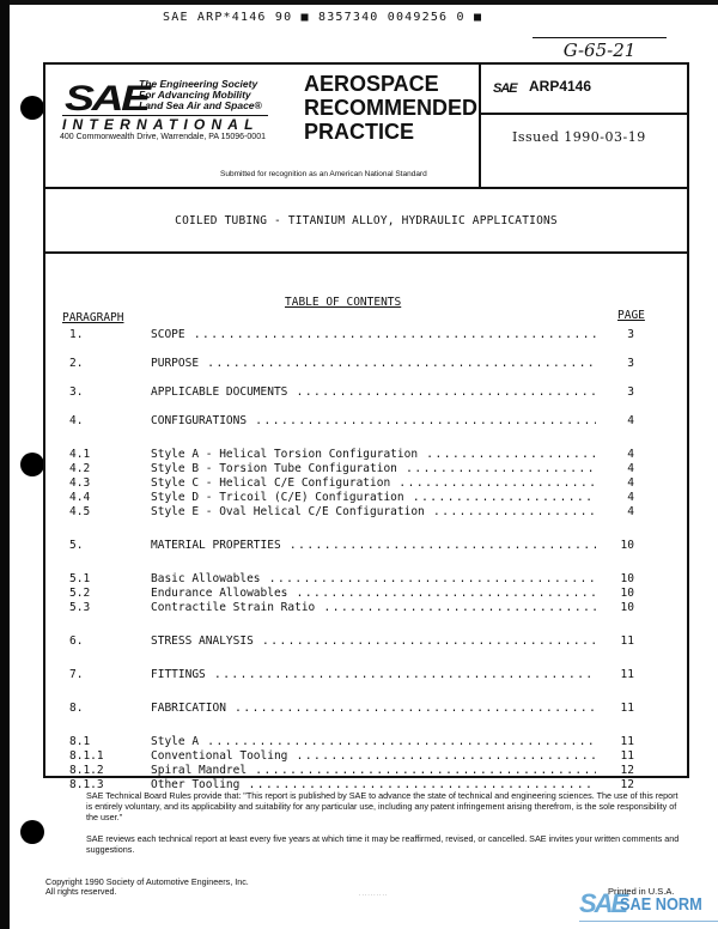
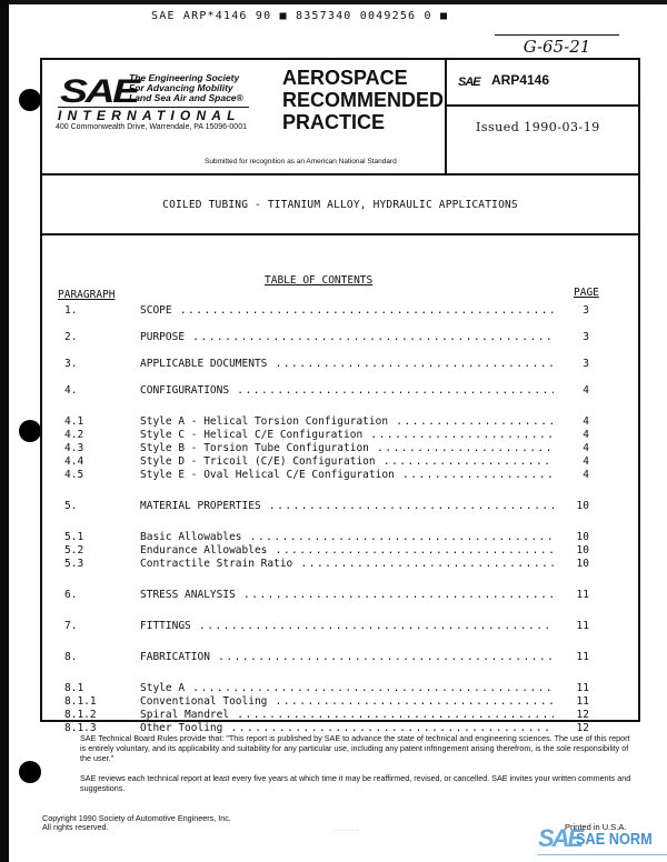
  SAE ARP*4146 90 ■ 8357340 0049256 0 ■
  G-65-21
  SAE
  The Engineering Society
  For Advancing Mobility
  Land Sea Air and Space®
  INTERNATIONAL
  AEROSPACE
  RECOMMENDED
  PRACTICE
  SAE
  ARP4146
  Issued 1990-03-19
  COILED TUBING - TITANIUM ALLOY, HYDRAULIC APPLICATIONS
  TABLE OF CONTENTS
  PARAGRAPH
  PAGE
  1.
  SCOPE
  3
  2.
  PURPOSE
  3
  3.
  APPLICABLE DOCUMENTS
  3
  4.
  CONFIGURATIONS
  4
  4.1
  Style A - Helical Torsion Configuration
  4
  4.2
- Style B - Torsion Tube Configuration
+ Style C - Helical C/E Configuration
  4
  4.3
- Style C - Helical C/E Configuration
+ Style B - Torsion Tube Configuration
  4
  4.4
  Style D - Tricoil (C/E) Configuration
  4
  4.5
  Style E - Oval Helical C/E Configuration
  4
  5.
  MATERIAL PROPERTIES
  10
  5.1
  Basic Allowables
  10
  5.2
  Endurance Allowables
  10
  5.3
  Contractile Strain Ratio
  10
  6.
  STRESS ANALYSIS
  11
  7.
  FITTINGS
  11
  8.
  FABRICATION
  11
  8.1
  Style A
  11
  8.1.1
  Conventional Tooling
  11
  8.1.2
  Spiral Mandrel
  12
  8.1.3
  Other Tooling
  12
  SAE Technical Board Rules provide that: "This report is published by SAE to advance the state of technical and engineering sciences. The use of this report is entirely voluntary, and its applicability and suitability for any particular use, including any patent infringement arising therefrom, is the sole responsibility of the user."
  SAE reviews each technical report at least every five years at which time it may be reaffirmed, revised, or cancelled. SAE invites your written comments and suggestions.
  Copyright 1990 Society of Automotive Engineers, Inc.
  All rights reserved.
  SAE
  SAE NORM
  Printed in U.S.A.
